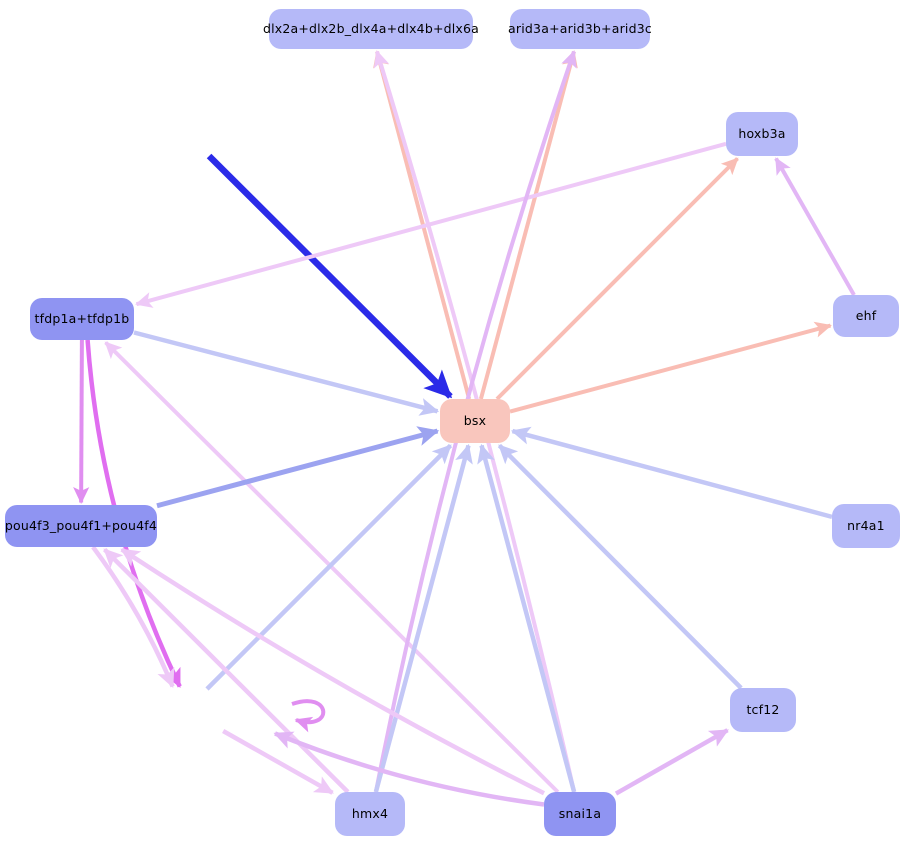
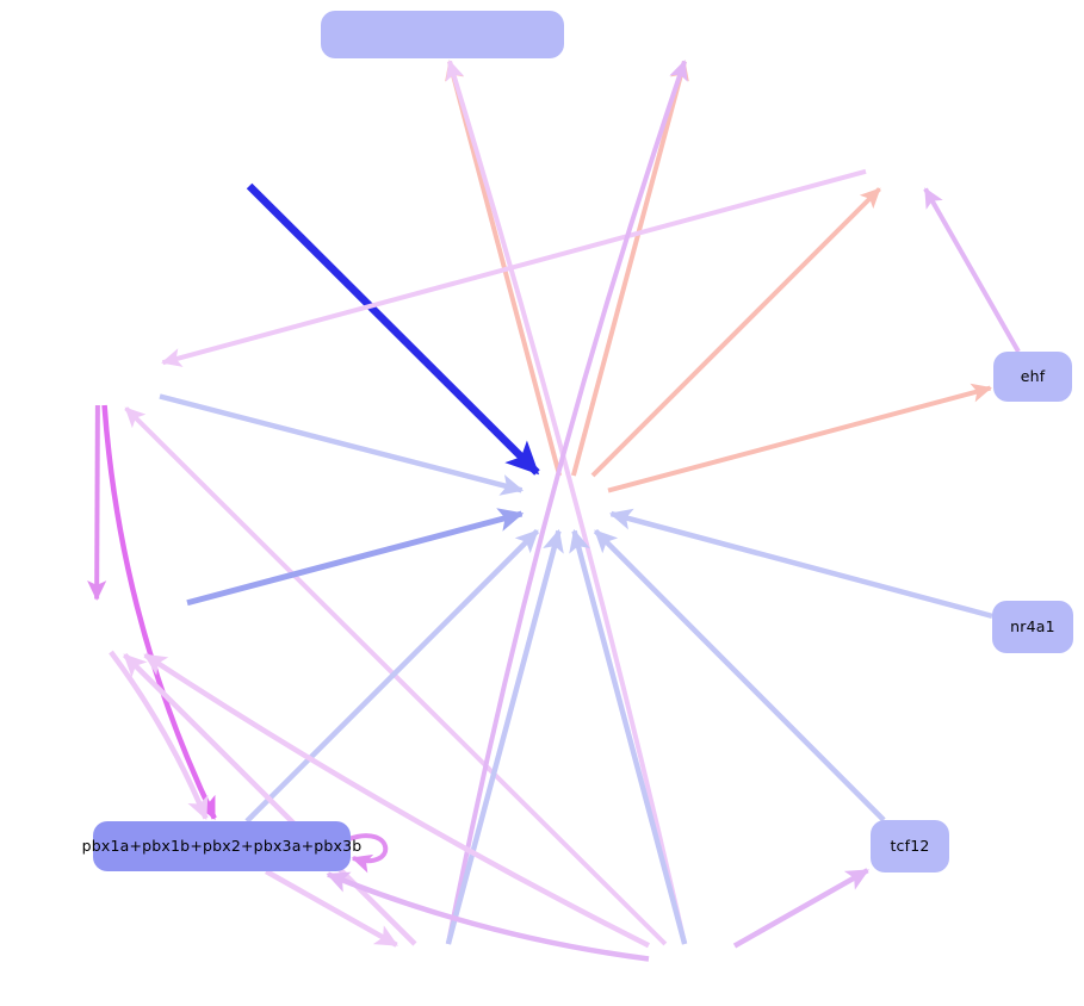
- dlx2a+dlx2b_dlx4a+dlx4b+dlx6a
- arid3a+arid3b+arid3c
- hoxb3a
- tfdp1a+tfdp1b
  ehf
- bsx
- pou4f3_pou4f1+pou4f4
  nr4a1
+ pbx1a+pbx1b+pbx2+pbx3a+pbx3b
  tcf12
- hmx4
- snai1a
